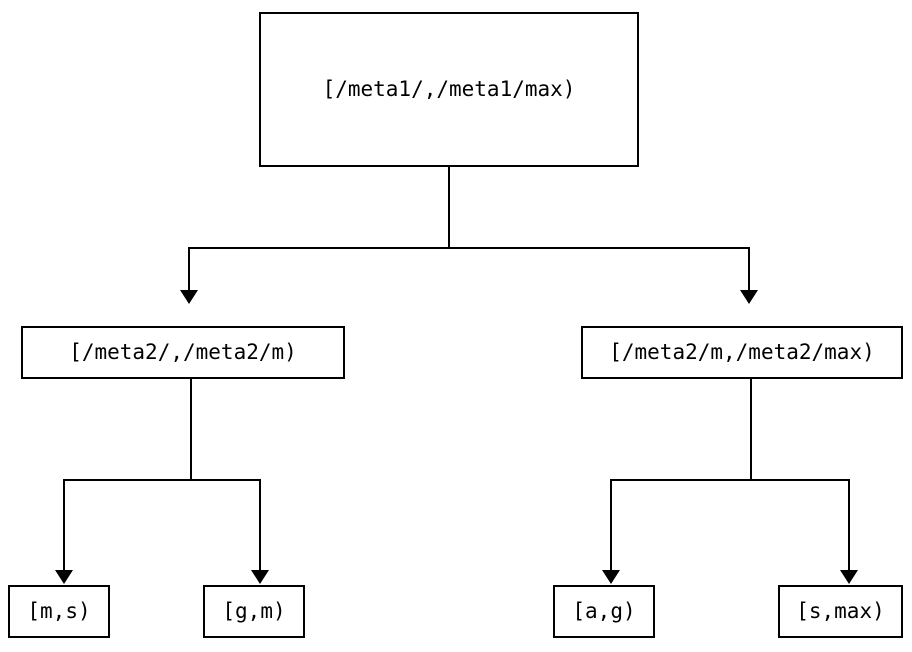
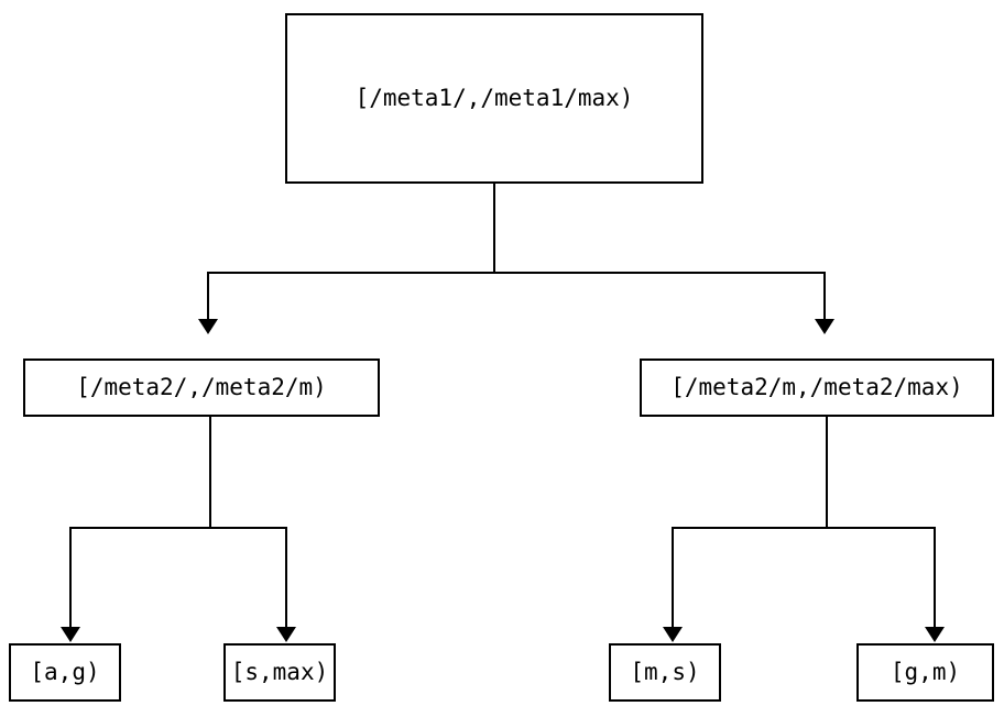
  [/meta1/,/meta1/max)
  [/meta2/,/meta2/m)
  [/meta2/m,/meta2/max)
- [m,s)
+ [a,g)
- [g,m)
+ [s,max)
- [a,g)
+ [m,s)
- [s,max)
+ [g,m)
